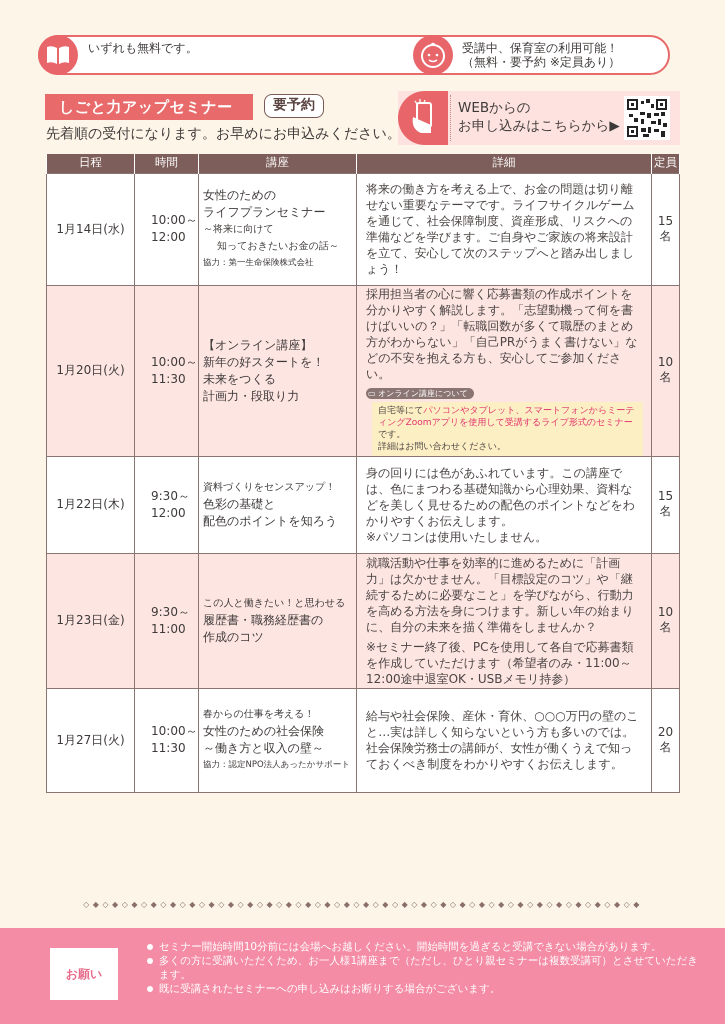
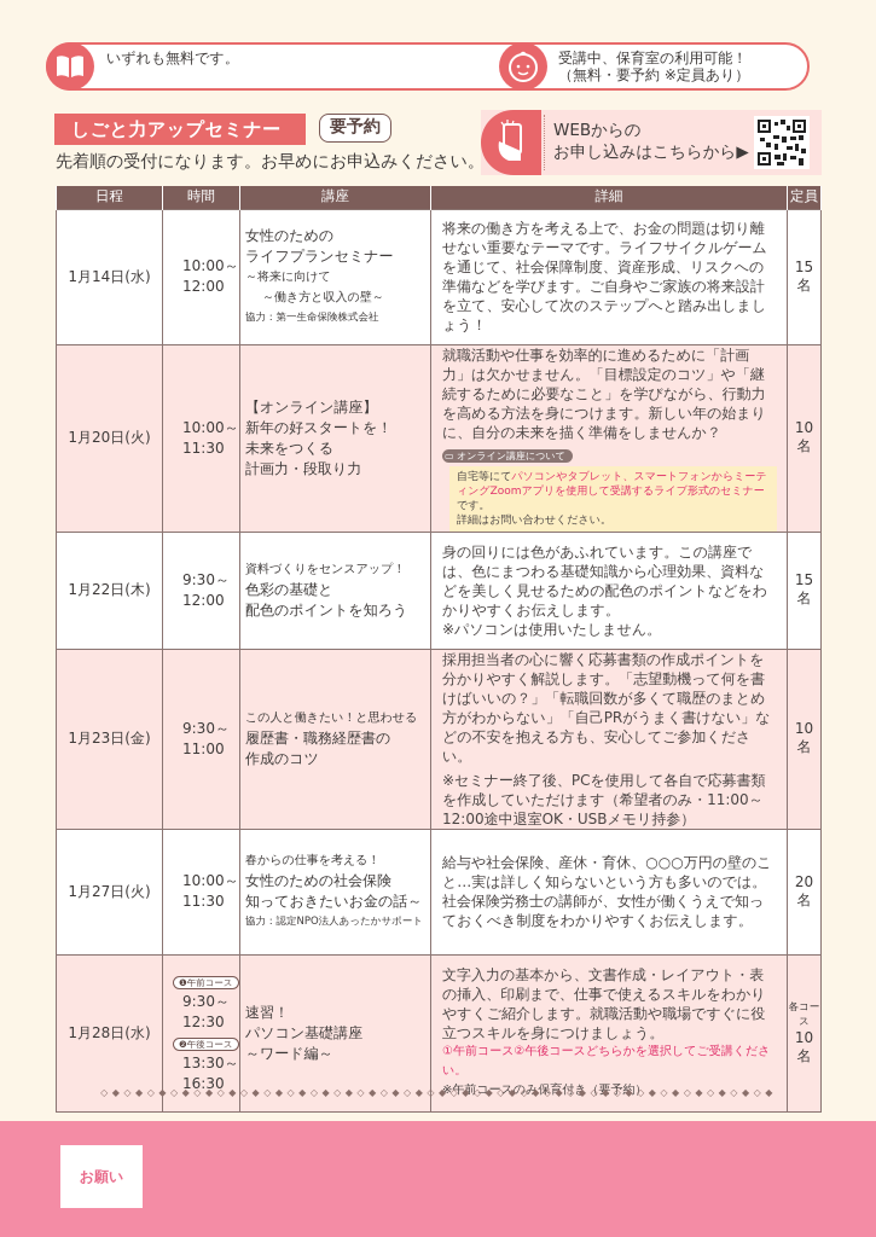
  いずれも無料です。
  受講中、保育室の利用可能！
  （無料・要予約 ※定員あり）
  しごと力アップセミナー
  要予約
  先着順の受付になります。お早めにお申込みください。
  WEBからの
  お申し込みはこちらから▶
  日程	時間	講座	詳細	定員
- 1月14日(水)	10:00～ 12:00	女性のための ライフプランセミナー ～将来に向けて 知っておきたいお金の話～ 協力：第一生命保険株式会社	将来の働き方を考える上で、お金の問題は切り離せない重要なテーマです。ライフサイクルゲームを通じて、社会保障制度、資産形成、リスクへの準備などを学びます。ご自身やご家族の将来設計を立て、安心して次のステップへと踏み出しましょう！	15名
+ 1月14日(水)	10:00～ 12:00	女性のための ライフプランセミナー ～将来に向けて ～働き方と収入の壁～ 協力：第一生命保険株式会社	将来の働き方を考える上で、お金の問題は切り離せない重要なテーマです。ライフサイクルゲームを通じて、社会保障制度、資産形成、リスクへの準備などを学びます。ご自身やご家族の将来設計を立て、安心して次のステップへと踏み出しましょう！	15名
- 1月20日(火)	10:00～ 11:30	【オンライン講座】 新年の好スタートを！ 未来をつくる 計画力・段取り力	採用担当者の心に響く応募書類の作成ポイントを分かりやすく解説します。「志望動機って何を書けばいいの？」「転職回数が多くて職歴のまとめ方がわからない」「自己PRがうまく書けない」などの不安を抱える方も、安心してご参加ください。 ▭ オンライン講座について 自宅等にてパソコンやタブレット、スマートフォンからミーティングZoomアプリを使用して受講するライブ形式のセミナーです。 詳細はお問い合わせください。	10名
+ 1月20日(火)	10:00～ 11:30	【オンライン講座】 新年の好スタートを！ 未来をつくる 計画力・段取り力	就職活動や仕事を効率的に進めるために「計画力」は欠かせません。「目標設定のコツ」や「継続するために必要なこと」を学びながら、行動力を高める方法を身につけます。新しい年の始まりに、自分の未来を描く準備をしませんか？ ▭ オンライン講座について 自宅等にてパソコンやタブレット、スマートフォンからミーティングZoomアプリを使用して受講するライブ形式のセミナーです。 詳細はお問い合わせください。	10名
  1月22日(木)	9:30～ 12:00	資料づくりをセンスアップ！ 色彩の基礎と 配色のポイントを知ろう	身の回りには色があふれています。この講座では、色にまつわる基礎知識から心理効果、資料などを美しく見せるための配色のポイントなどをわかりやすくお伝えします。 ※パソコンは使用いたしません。	15名
- 1月23日(金)	9:30～ 11:00	この人と働きたい！と思わせる 履歴書・職務経歴書の 作成のコツ	就職活動や仕事を効率的に進めるために「計画力」は欠かせません。「目標設定のコツ」や「継続するために必要なこと」を学びながら、行動力を高める方法を身につけます。新しい年の始まりに、自分の未来を描く準備をしませんか？ ※セミナー終了後、PCを使用して各自で応募書類を作成していただけます（希望者のみ・11:00～12:00途中退室OK・USBメモリ持参）	10名
+ 1月23日(金)	9:30～ 11:00	この人と働きたい！と思わせる 履歴書・職務経歴書の 作成のコツ	採用担当者の心に響く応募書類の作成ポイントを分かりやすく解説します。「志望動機って何を書けばいいの？」「転職回数が多くて職歴のまとめ方がわからない」「自己PRがうまく書けない」などの不安を抱える方も、安心してご参加ください。 ※セミナー終了後、PCを使用して各自で応募書類を作成していただけます（希望者のみ・11:00～12:00途中退室OK・USBメモリ持参）	10名
- 1月27日(火)	10:00～ 11:30	春からの仕事を考える！ 女性のための社会保険 ～働き方と収入の壁～ 協力：認定NPO法人あったかサポート	給与や社会保険、産休・育休、○○○万円の壁のこと…実は詳しく知らないという方も多いのでは。社会保険労務士の講師が、女性が働くうえで知っておくべき制度をわかりやすくお伝えします。	20名
+ 1月27日(火)	10:00～ 11:30	春からの仕事を考える！ 女性のための社会保険 知っておきたいお金の話～ 協力：認定NPO法人あったかサポート	給与や社会保険、産休・育休、○○○万円の壁のこと…実は詳しく知らないという方も多いのでは。社会保険労務士の講師が、女性が働くうえで知っておくべき制度をわかりやすくお伝えします。	20名
+ 1月28日(水)	❶午前コース 9:30～ 12:30 ❷午後コース 13:30～ 16:30	速習！ パソコン基礎講座 ～ワード編～	文字入力の基本から、文書作成・レイアウト・表の挿入、印刷まで、仕事で使えるスキルをわかりやすくご紹介します。就職活動や職場ですぐに役立つスキルを身につけましょう。 ①午前コース②午後コースどちらかを選択してご受講ください。 ※午前コースのみ保育付き（要予約）	各コース 10名
  ◇◆◇◆◇◆◇◆◇◆◇◆◇◆◇◆◇◆◇◆◇◆◇◆◇◆◇◆◇◆◇◆◇◆◇◆◇◆◇◆◇◆◇◆◇◆◇◆◇◆◇◆◇◆◇◆◇◆
  お願い
- セミナー開始時間10分前には会場へお越しください。開始時間を過ぎると受講できない場合があります。
- 多くの方に受講いただくため、お一人様1講座まで（ただし、ひとり親セミナーは複数受講可）とさせていただきます。
- 既に受講されたセミナーへの申し込みはお断りする場合がございます。
